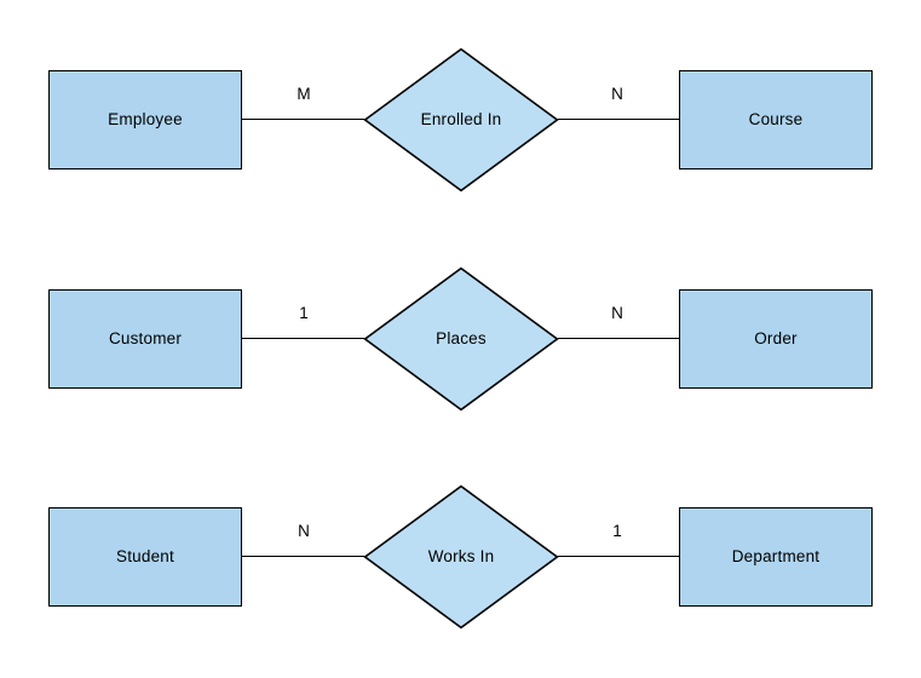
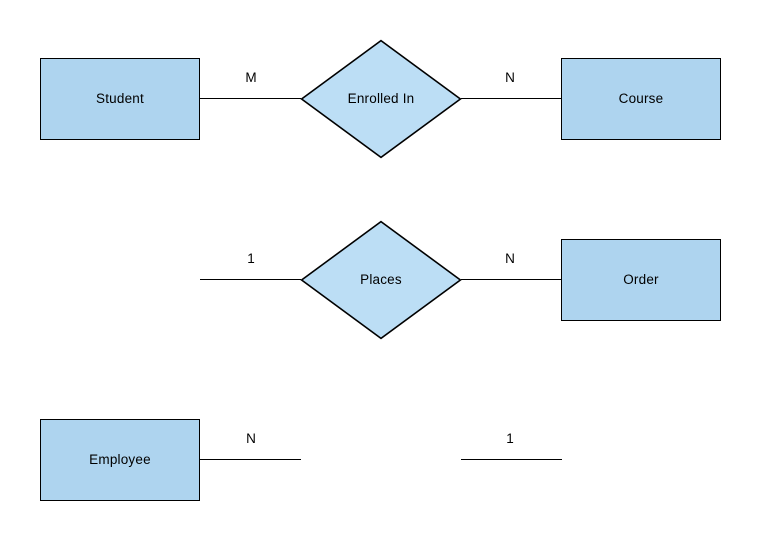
- Employee
+ Student
  M
  Enrolled In
  N
  Course
- Customer
  1
  Places
  N
  Order
- Student
+ Employee
  N
- Works In
  1
- Department
